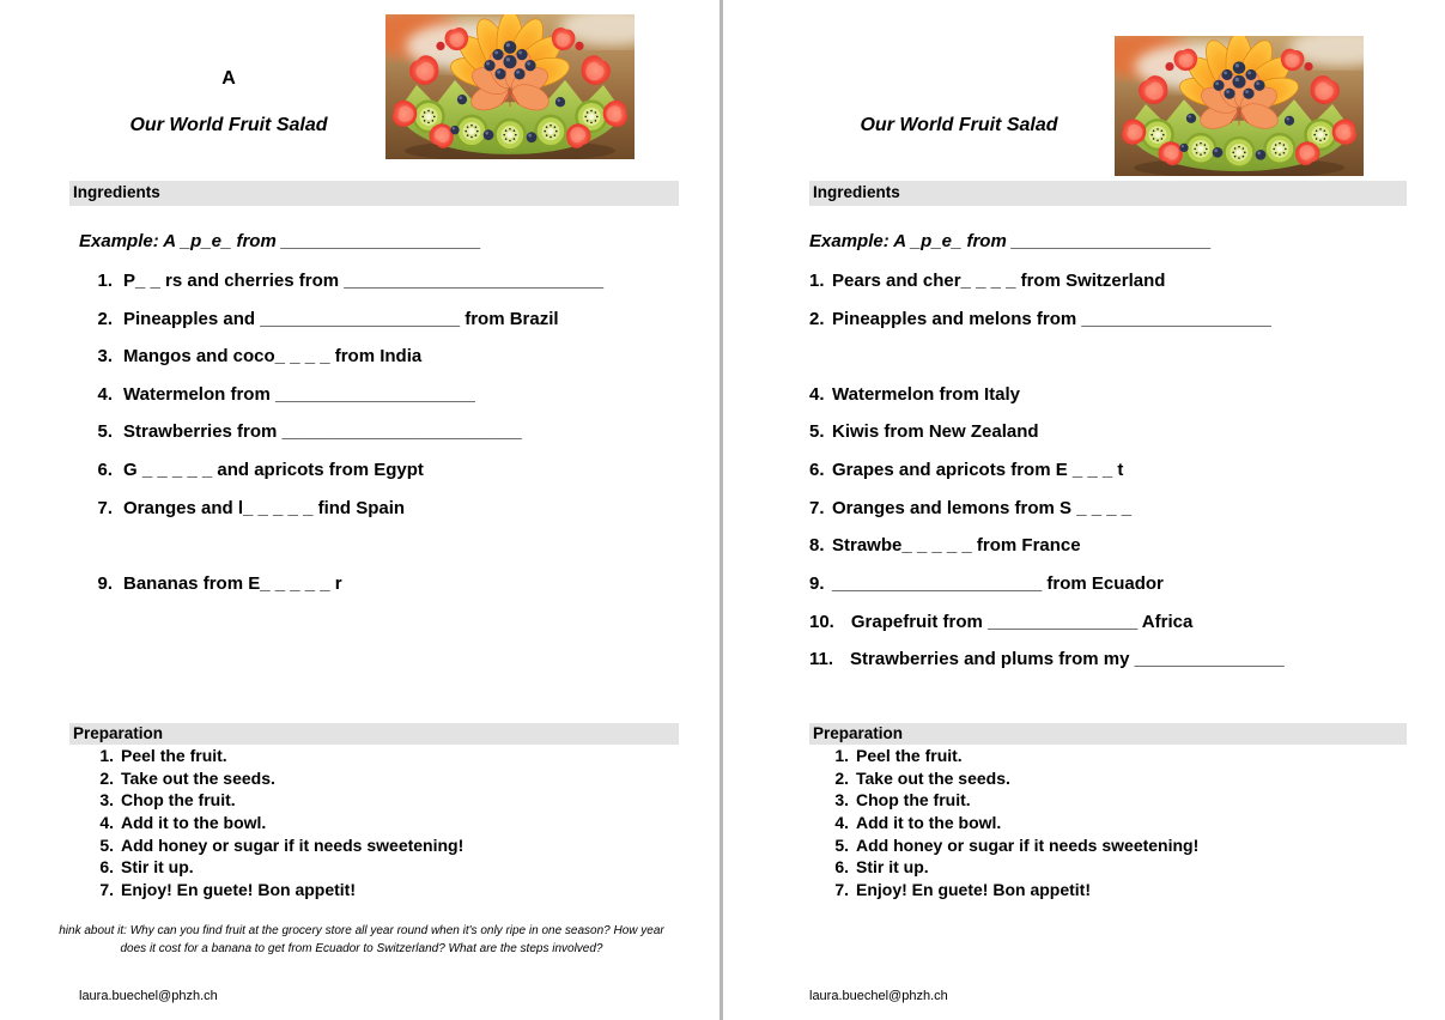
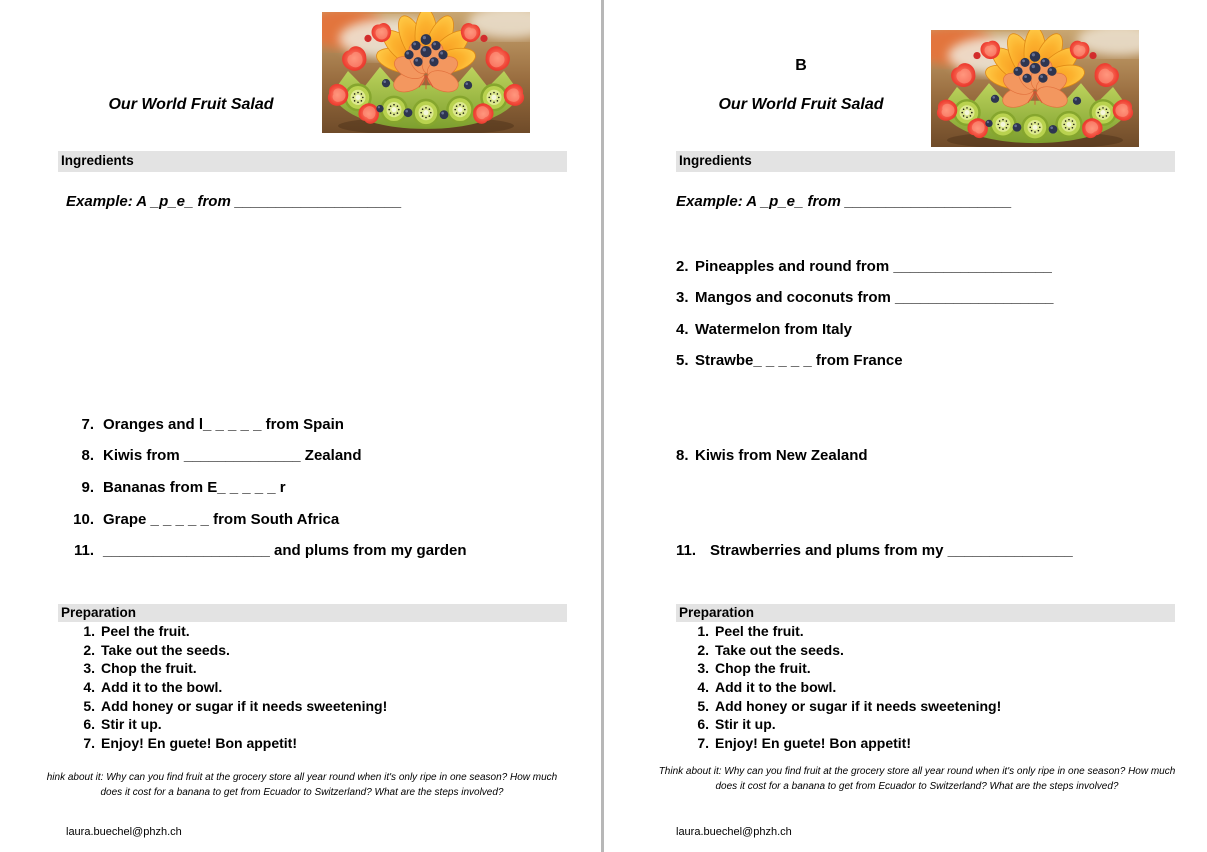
- A
  Our World Fruit Salad
  Ingredients
  Example: A _p_e_ from ____________________
- 1. P_ _ rs and cherries from __________________________
- 2. Pineapples and ____________________ from Brazil
- 3. Mangos and coco_ _ _ _ from India
- 4. Watermelon from ____________________
- 5. Strawberries from ________________________
- 6. G _ _ _ _ _ and apricots from Egypt
- 7. Oranges and l_ _ _ _ _ find Spain
+ 7. Oranges and l_ _ _ _ _ from Spain
+ 8. Kiwis from ______________ Zealand
  9. Bananas from E_ _ _ _ _ r
+ 10. Grape _ _ _ _ _ from South Africa
+ 11. ____________________ and plums from my garden
  Preparation
  1. Peel the fruit.
  2. Take out the seeds.
  3. Chop the fruit.
  4. Add it to the bowl.
  5. Add honey or sugar if it needs sweetening!
  6. Stir it up.
  7. Enjoy! En guete! Bon appetit!
- hink about it: Why can you find fruit at the grocery store all year round when it's only ripe in one season? How year does it cost for a banana to get from Ecuador to Switzerland? What are the steps involved?
+ hink about it: Why can you find fruit at the grocery store all year round when it's only ripe in one season? How much does it cost for a banana to get from Ecuador to Switzerland? What are the steps involved?
  laura.buechel@phzh.ch
+ B
  Our World Fruit Salad
  Ingredients
  Example: A _p_e_ from ____________________
- 1. Pears and cher_ _ _ _ from Switzerland
- 2. Pineapples and melons from ___________________
+ 2. Pineapples and round from ___________________
+ 3. Mangos and coconuts from ___________________
  4. Watermelon from Italy
- 5. Kiwis from New Zealand
+ 5. Strawbe_ _ _ _ _ from France
- 6. Grapes and apricots from E _ _ _ t
- 7. Oranges and lemons from S _ _ _ _
- 8. Strawbe_ _ _ _ _ from France
+ 8. Kiwis from New Zealand
- 9. _____________________ from Ecuador
- 10. Grapefruit from _______________ Africa
  11. Strawberries and plums from my _______________
  Preparation
  1. Peel the fruit.
  2. Take out the seeds.
  3. Chop the fruit.
  4. Add it to the bowl.
  5. Add honey or sugar if it needs sweetening!
  6. Stir it up.
  7. Enjoy! En guete! Bon appetit!
+ Think about it: Why can you find fruit at the grocery store all year round when it's only ripe in one season? How much does it cost for a banana to get from Ecuador to Switzerland? What are the steps involved?
  laura.buechel@phzh.ch
